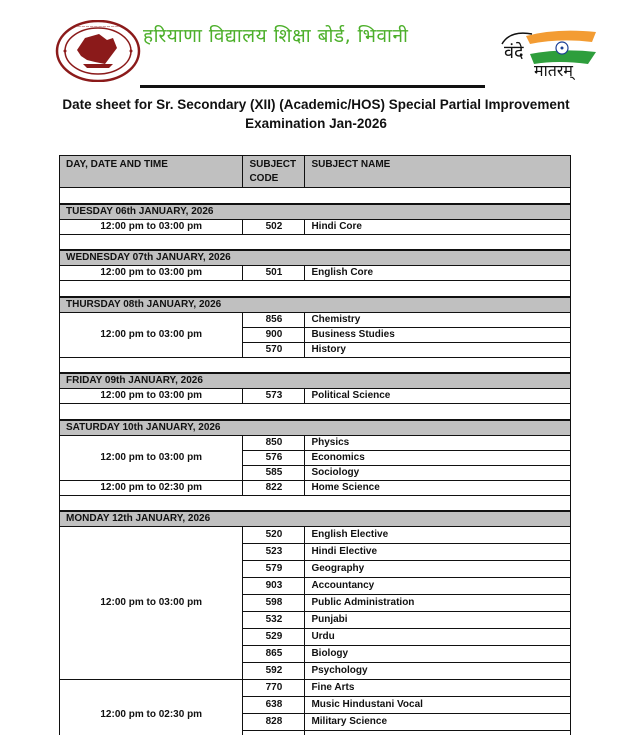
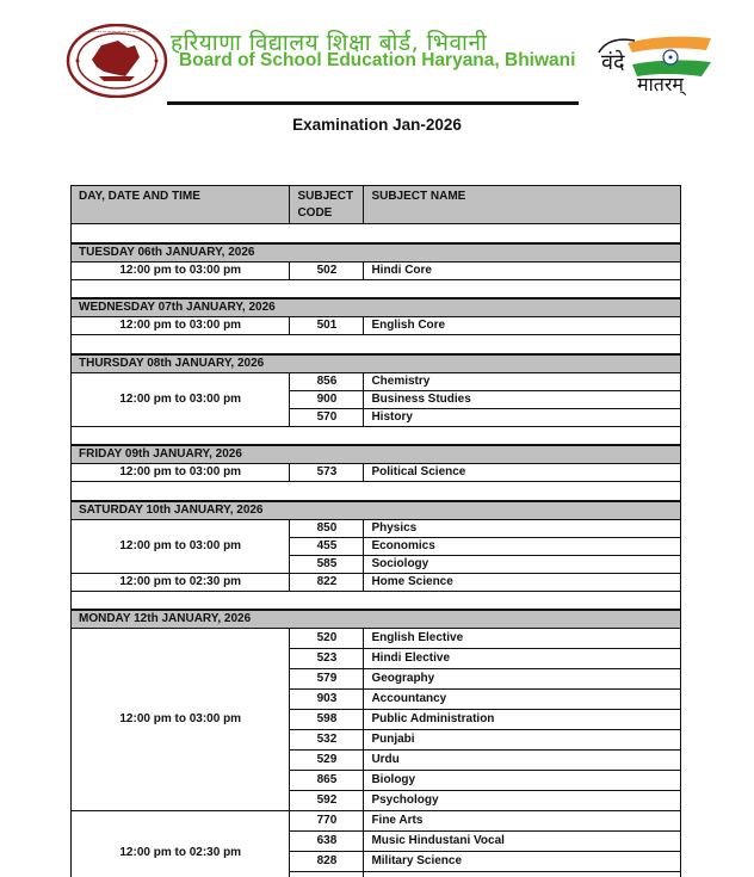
  हरियाणा विद्यालय शिक्षा बोर्ड, भिवानी
+ Board of School Education Haryana, Bhiwani
  वंदे
  मातरम्
- Date sheet for Sr. Secondary (XII) (Academic/HOS) Special Partial Improvement
  Examination Jan-2026
  DAY, DATE AND TIME	SUBJECT CODE	SUBJECT NAME
  TUESDAY 06th JANUARY, 2026
  12:00 pm to 03:00 pm	502	Hindi Core
  WEDNESDAY 07th JANUARY, 2026
  12:00 pm to 03:00 pm	501	English Core
  THURSDAY 08th JANUARY, 2026
  12:00 pm to 03:00 pm	856	Chemistry
  900	Business Studies
  570	History
  FRIDAY 09th JANUARY, 2026
  12:00 pm to 03:00 pm	573	Political Science
  SATURDAY 10th JANUARY, 2026
  12:00 pm to 03:00 pm	850	Physics
- 576	Economics
+ 455	Economics
  585	Sociology
  12:00 pm to 02:30 pm	822	Home Science
  MONDAY 12th JANUARY, 2026
  12:00 pm to 03:00 pm	520	English Elective
  523	Hindi Elective
  579	Geography
  903	Accountancy
  598	Public Administration
  532	Punjabi
  529	Urdu
  865	Biology
  592	Psychology
  12:00 pm to 02:30 pm	770	Fine Arts
  638	Music Hindustani Vocal
  828	Military Science
